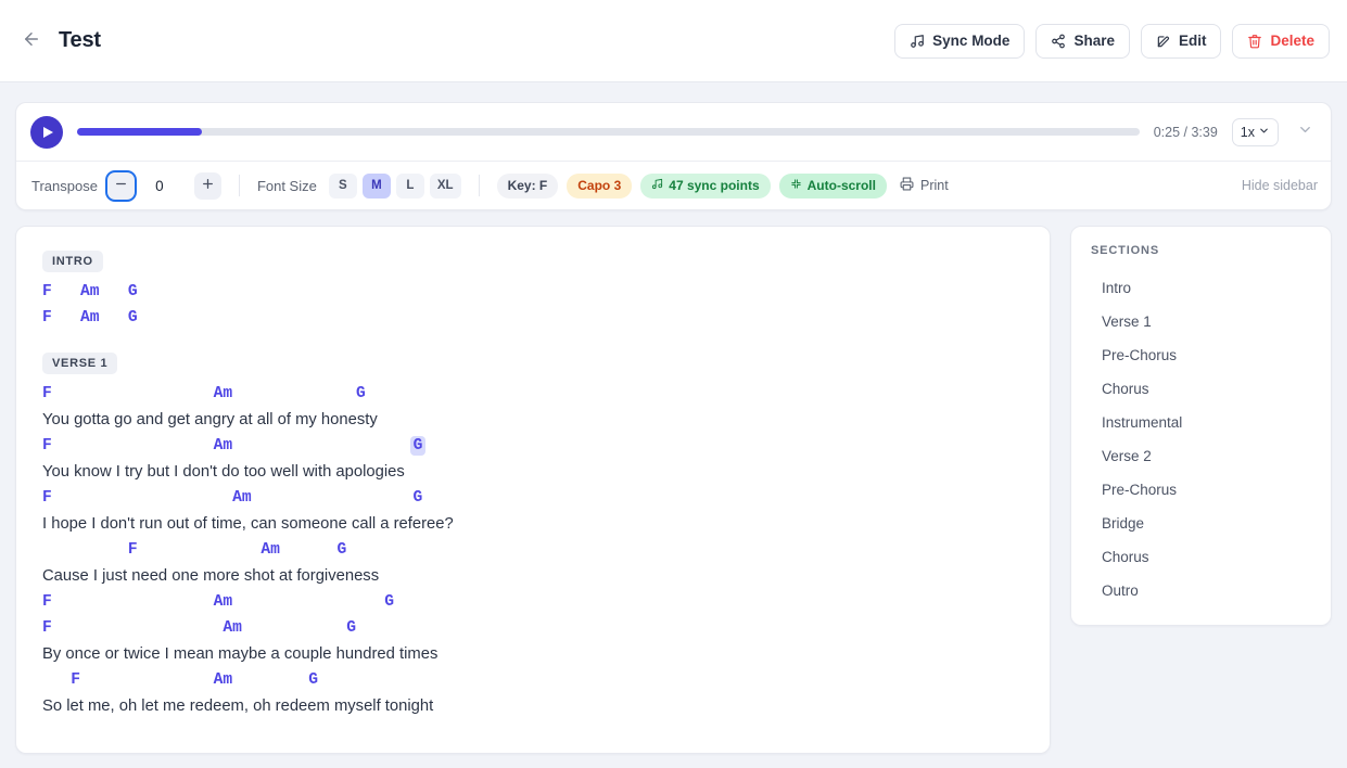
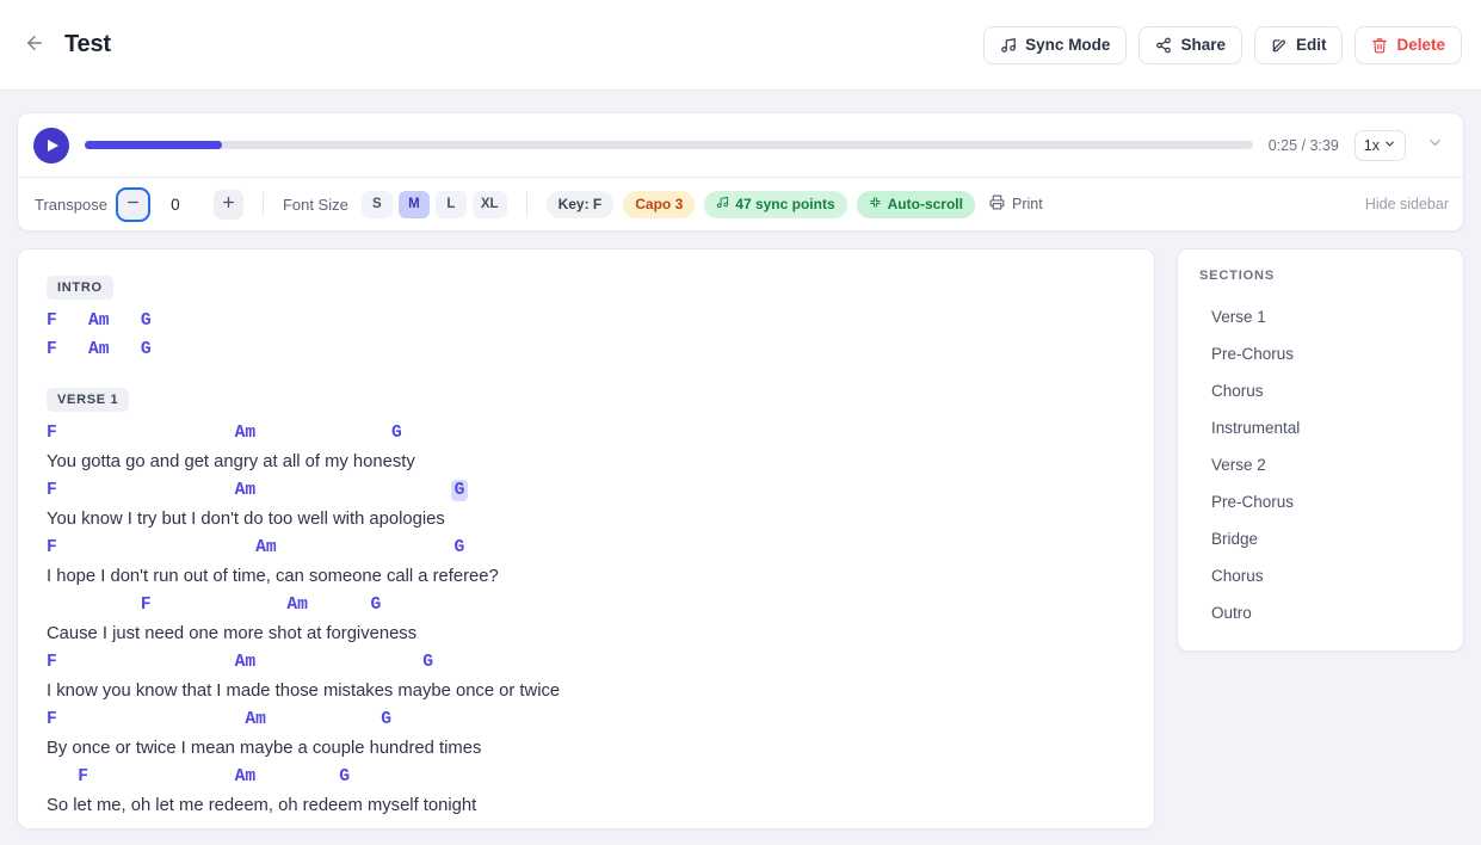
  Test
  Sync Mode
  Share
  Edit
  Delete
  0:25 / 3:39
  1x
  Transpose
  0
  Font Size
  S
  M
  L
  XL
  Key: F
  Capo 3
  47 sync points
  Auto-scroll
  Print
  Hide sidebar
  INTRO
  F Am G
  F Am G
  VERSE 1
  F Am G
  You gotta go and get angry at all of my honesty
  F Am G
  You know I try but I don't do too well with apologies
  F Am G
  I hope I don't run out of time, can someone call a referee?
  F Am G
  Cause I just need one more shot at forgiveness
  F Am G
+ I know you know that I made those mistakes maybe once or twice
  F Am G
  By once or twice I mean maybe a couple hundred times
  F Am G
  So let me, oh let me redeem, oh redeem myself tonight
  SECTIONS
- Intro
  Verse 1
  Pre-Chorus
  Chorus
  Instrumental
  Verse 2
  Pre-Chorus
  Bridge
  Chorus
  Outro
